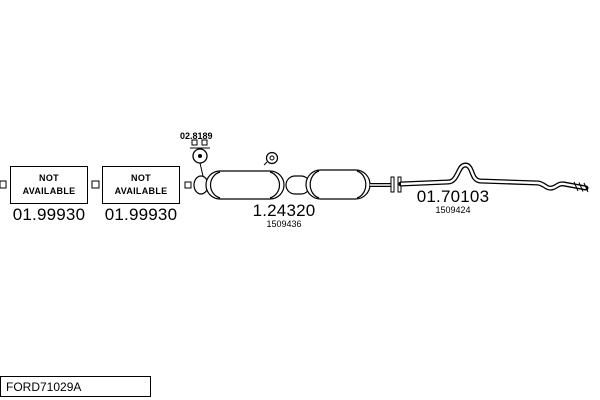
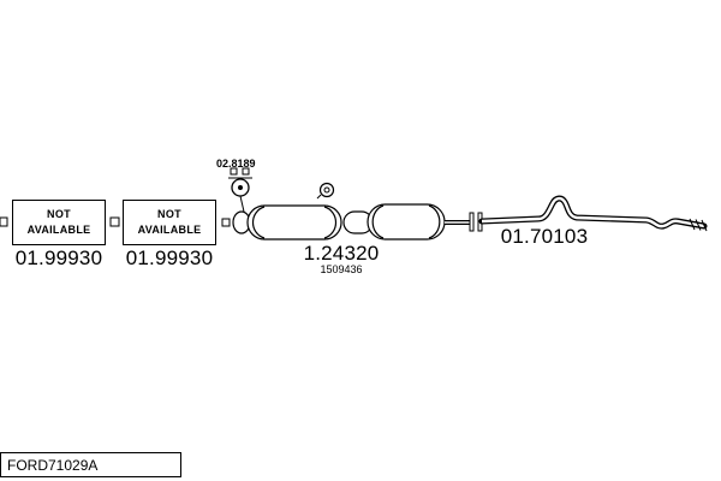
  NOT AVAILABLE
  NOT AVAILABLE
  01.99930
  01.99930
  02.8189
  1.24320
  1509436
  01.70103
- 1509424
  FORD71029A
